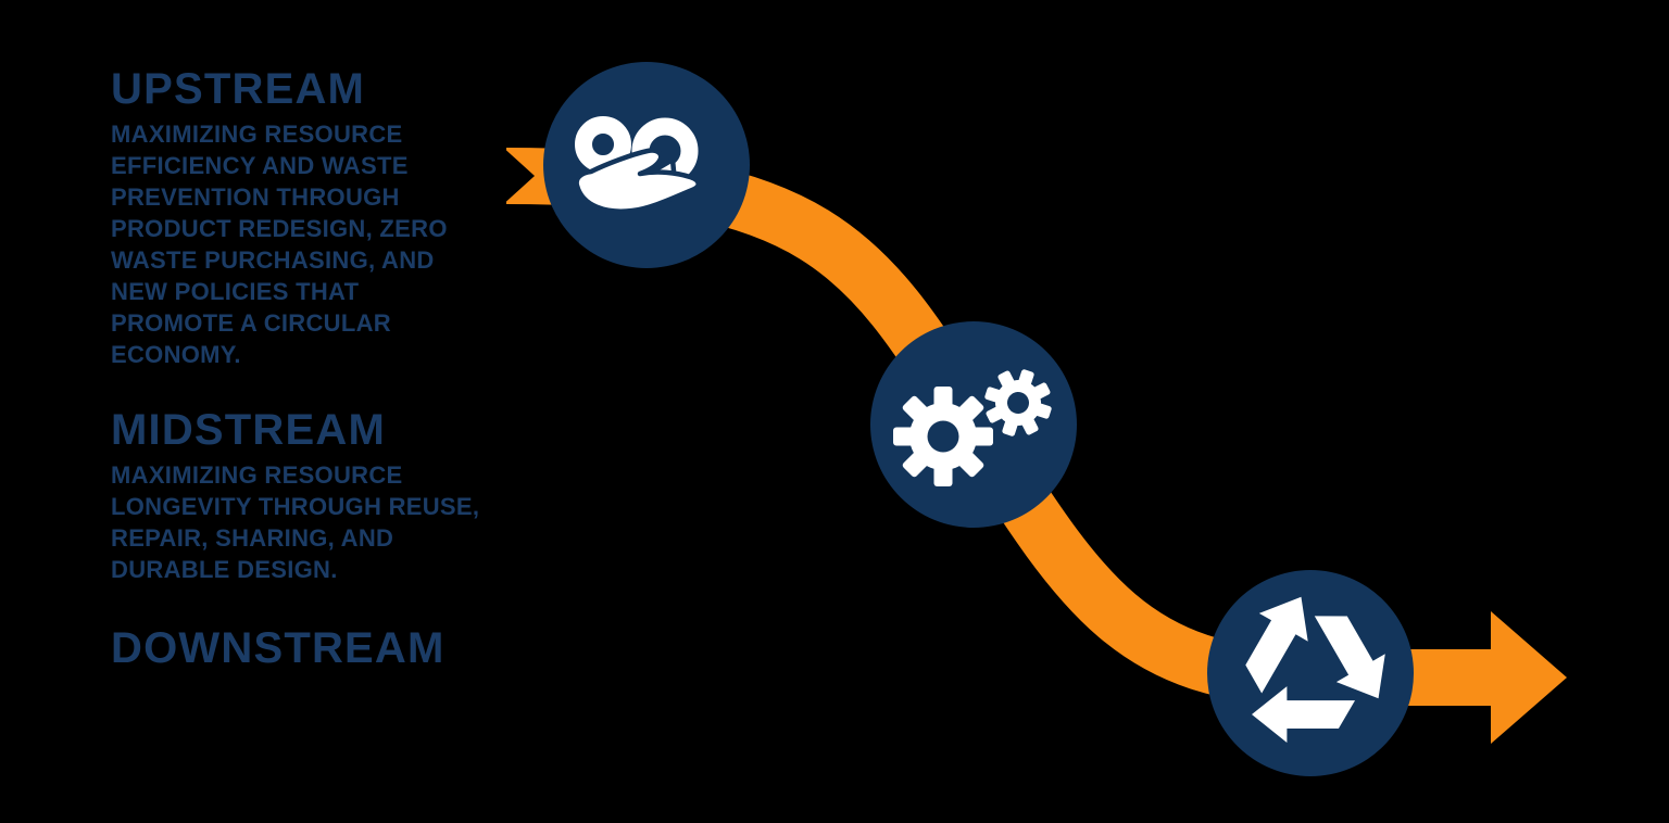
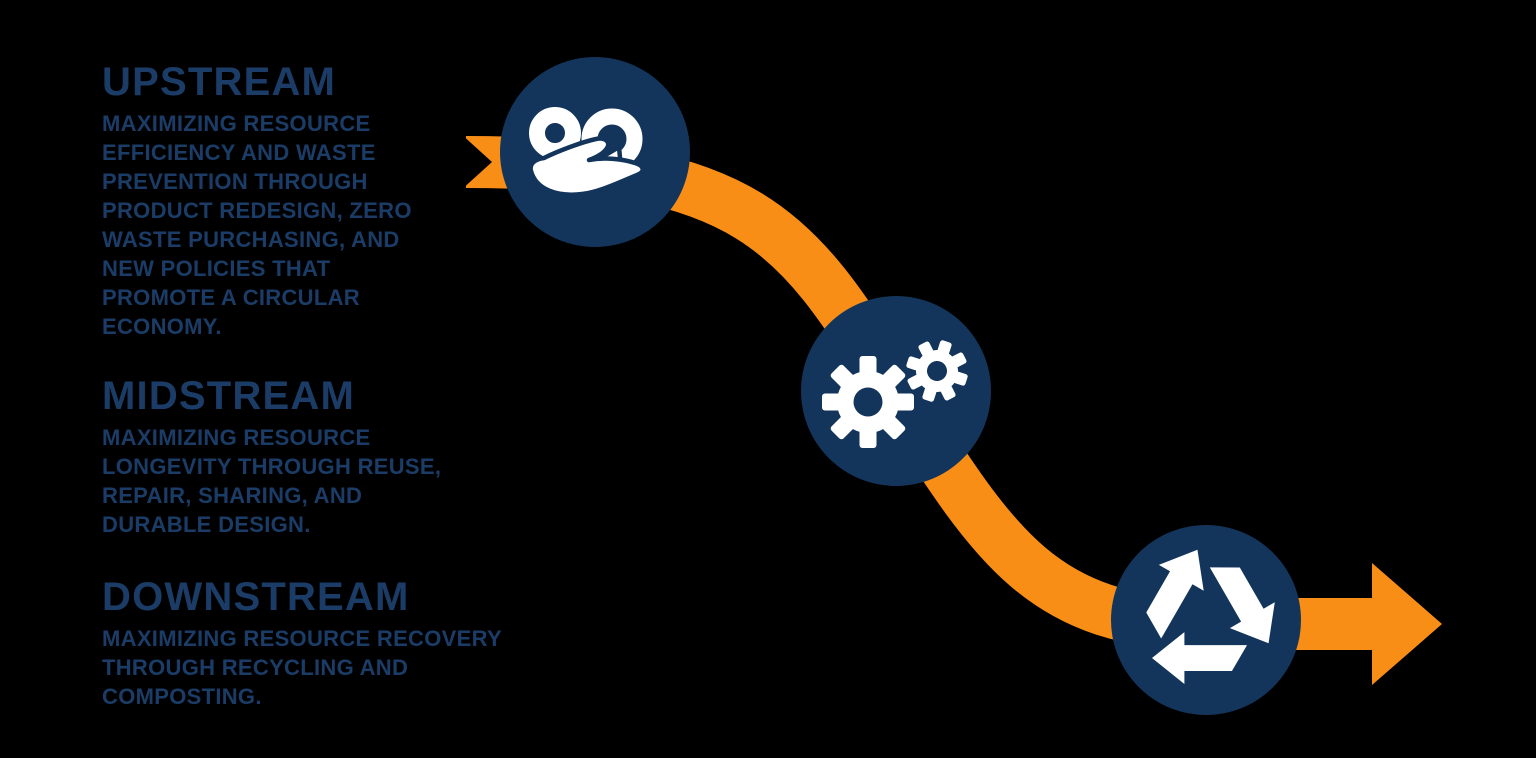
  UPSTREAM
  MAXIMIZING RESOURCE
  EFFICIENCY AND WASTE
  PREVENTION THROUGH
  PRODUCT REDESIGN, ZERO
  WASTE PURCHASING, AND
  NEW POLICIES THAT
  PROMOTE A CIRCULAR
  ECONOMY.
  MIDSTREAM
  MAXIMIZING RESOURCE
  LONGEVITY THROUGH REUSE,
  REPAIR, SHARING, AND
  DURABLE DESIGN.
  DOWNSTREAM
+ MAXIMIZING RESOURCE RECOVERY
+ THROUGH RECYCLING AND
+ COMPOSTING.
